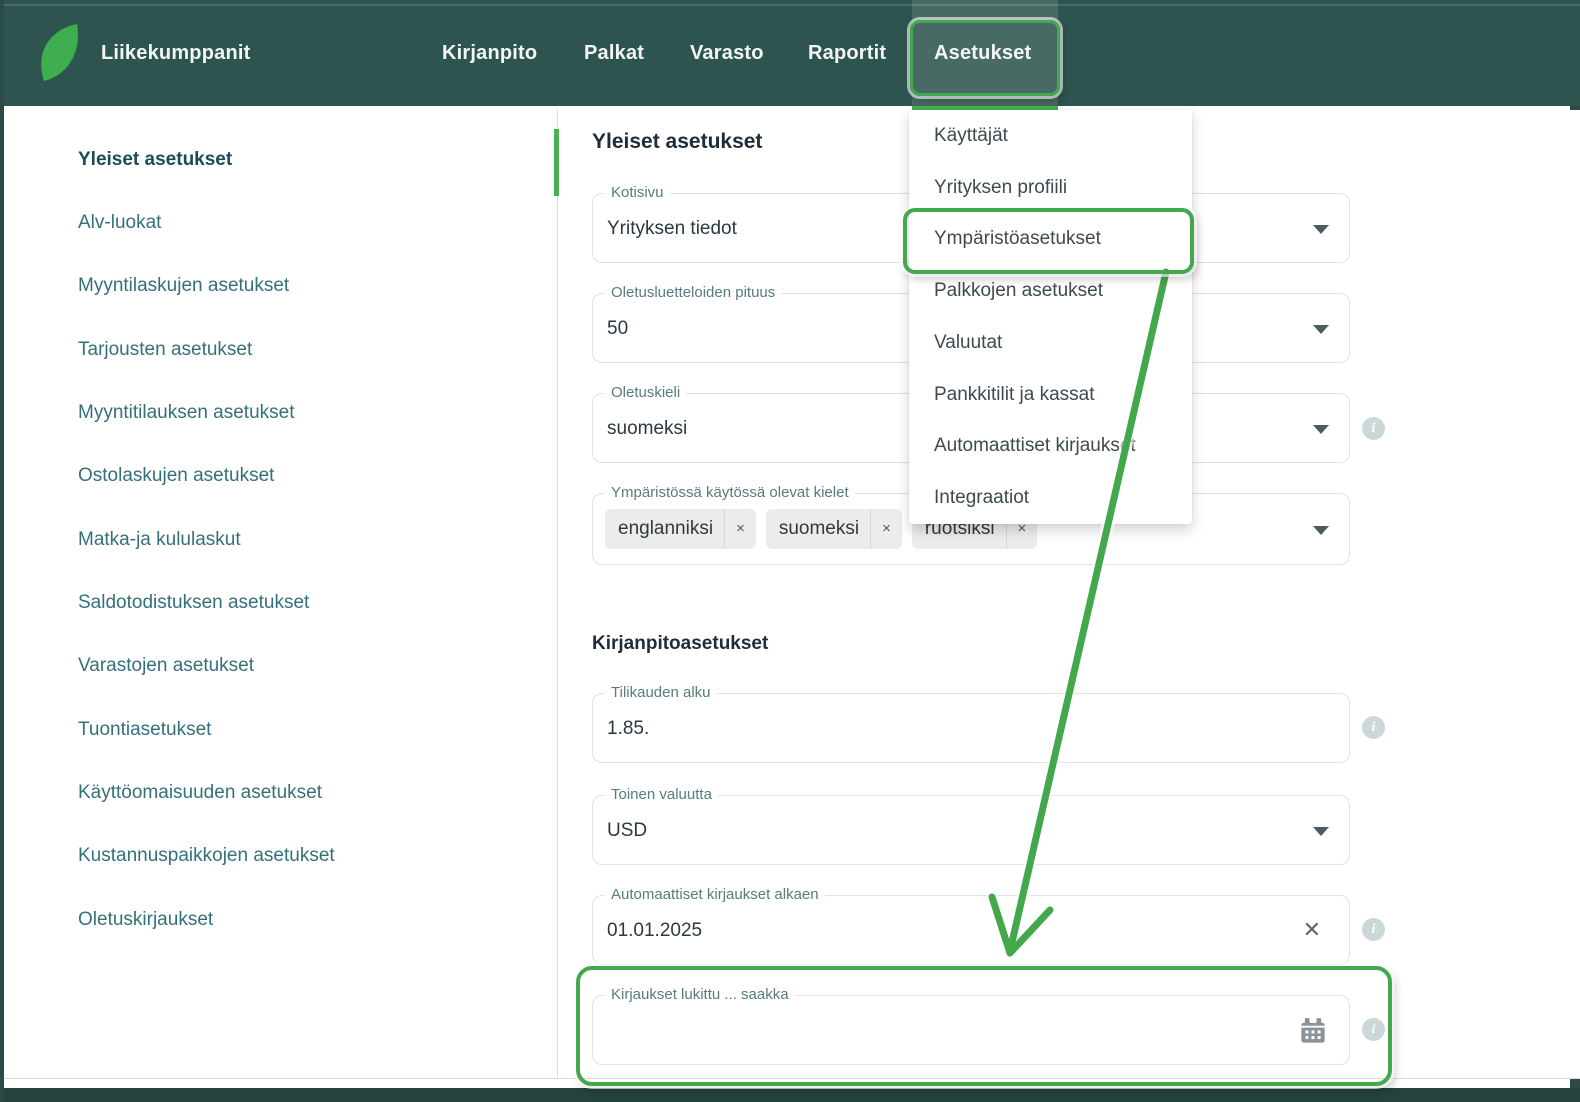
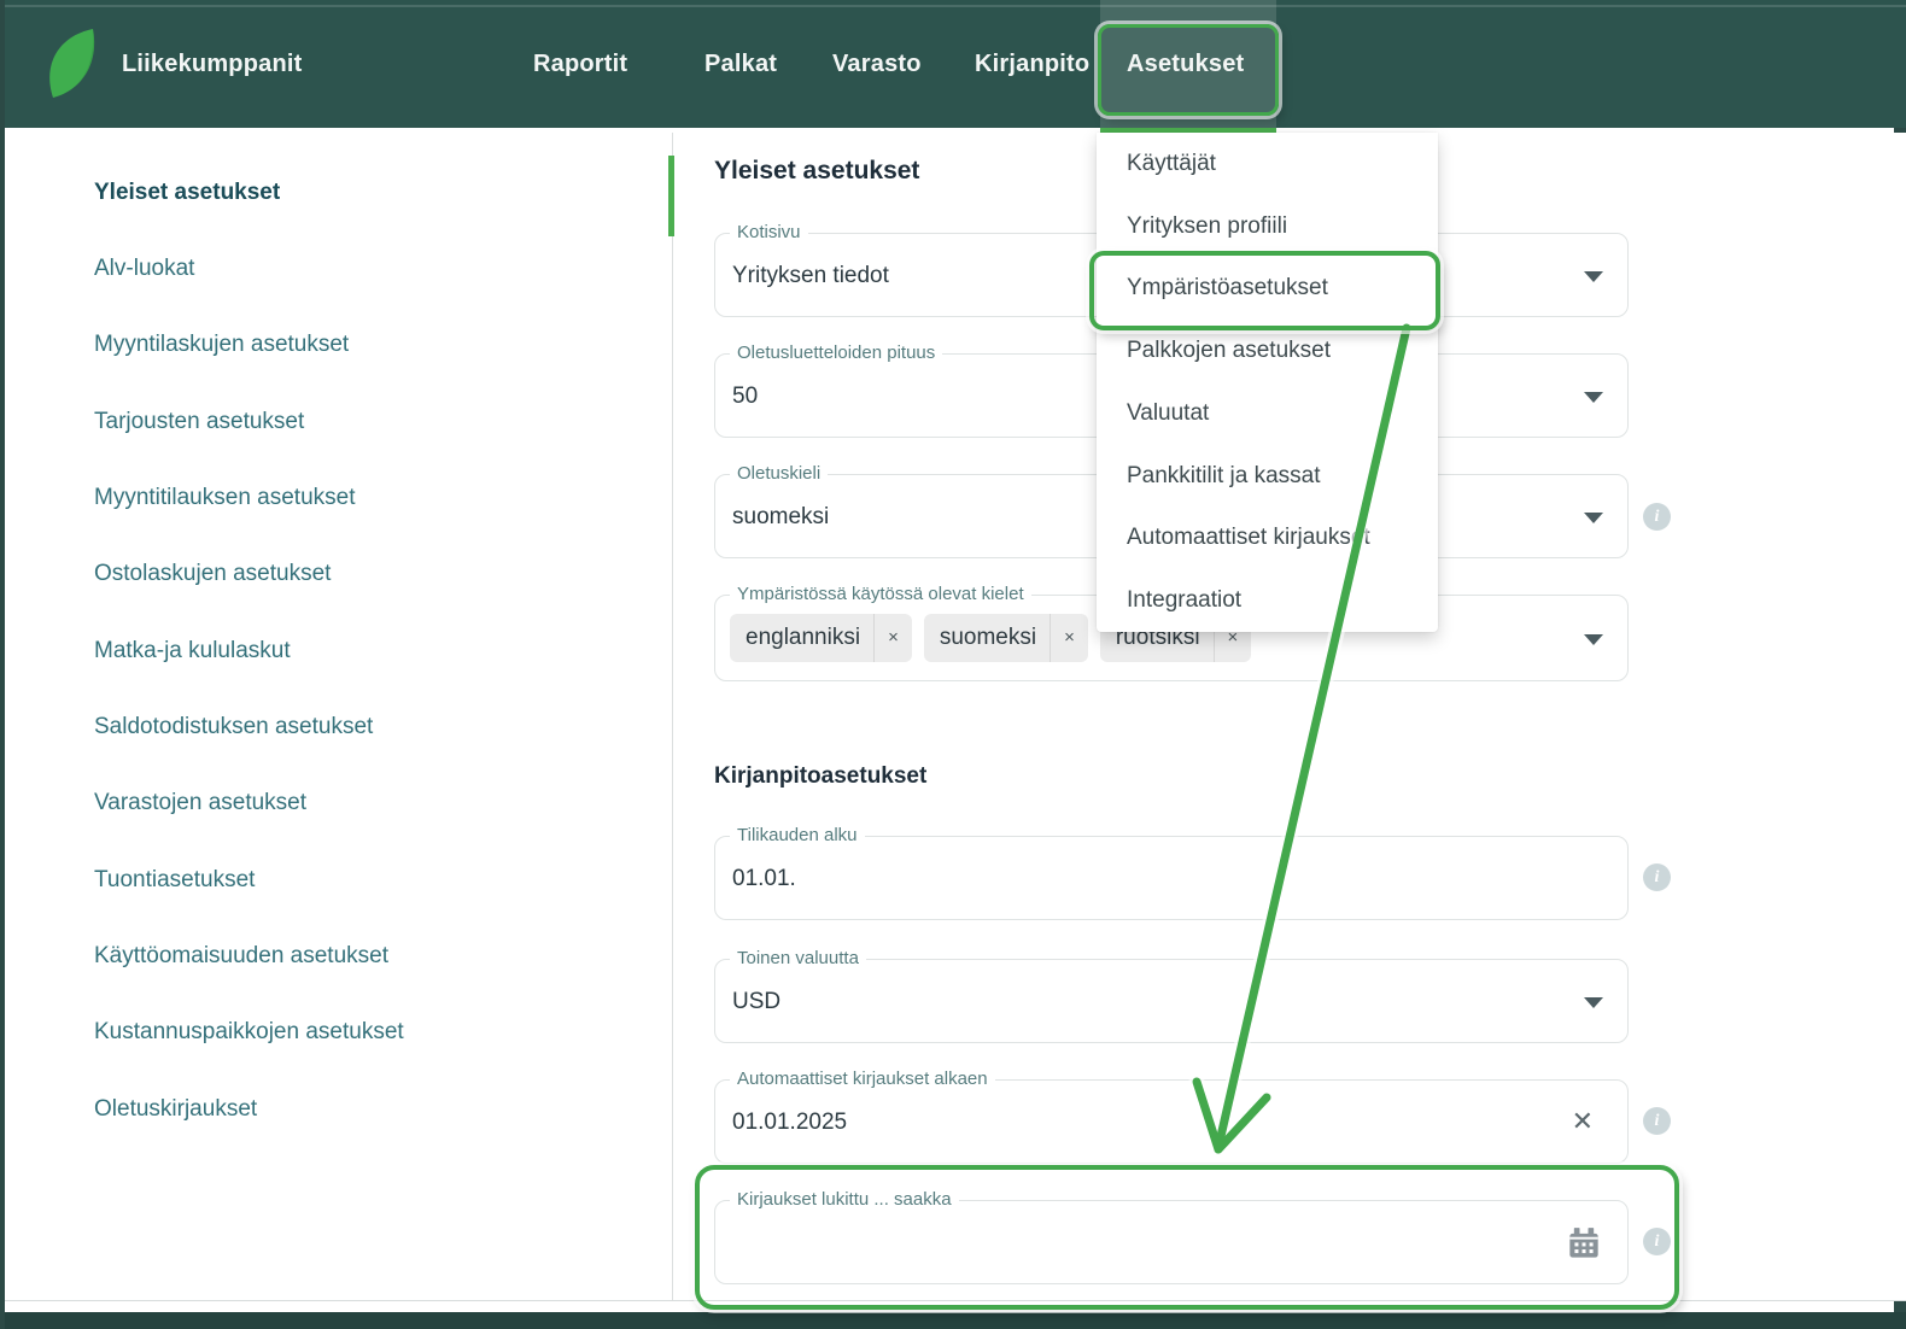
  Liikekumppanit
- Kirjanpito
+ Raportit
  Palkat
  Varasto
- Raportit
+ Kirjanpito
  Asetukset
  Yleiset asetukset
  Alv-luokat
  Myyntilaskujen asetukset
  Tarjousten asetukset
  Myyntitilauksen asetukset
  Ostolaskujen asetukset
  Matka-ja kululaskut
  Saldotodistuksen asetukset
  Varastojen asetukset
  Tuontiasetukset
  Käyttöomaisuuden asetukset
  Kustannuspaikkojen asetukset
  Oletuskirjaukset
  Yleiset asetukset
  Kotisivu
  Yrityksen tiedot
  Oletusluetteloiden pituus
  50
  Oletuskieli
  suomeksi
  i
  Ympäristössä käytössä olevat kielet
  englanniksi
  ×
  suomeksi
  ×
  ruotsiksi
  ×
  Kirjanpitoasetukset
  Tilikauden alku
- 1.85.
+ 01.01.
  i
  Toinen valuutta
  USD
  Automaattiset kirjaukset alkaen
  01.01.2025
  ✕
  i
  Kirjaukset lukittu ... saakka
  i
  Käyttäjät
  Yrityksen profiili
  Ympäristöasetukset
  Palkkojen asetukset
  Valuutat
  Pankkitilit ja kassat
  Automaattiset kirjaukst
  Integraatiot
